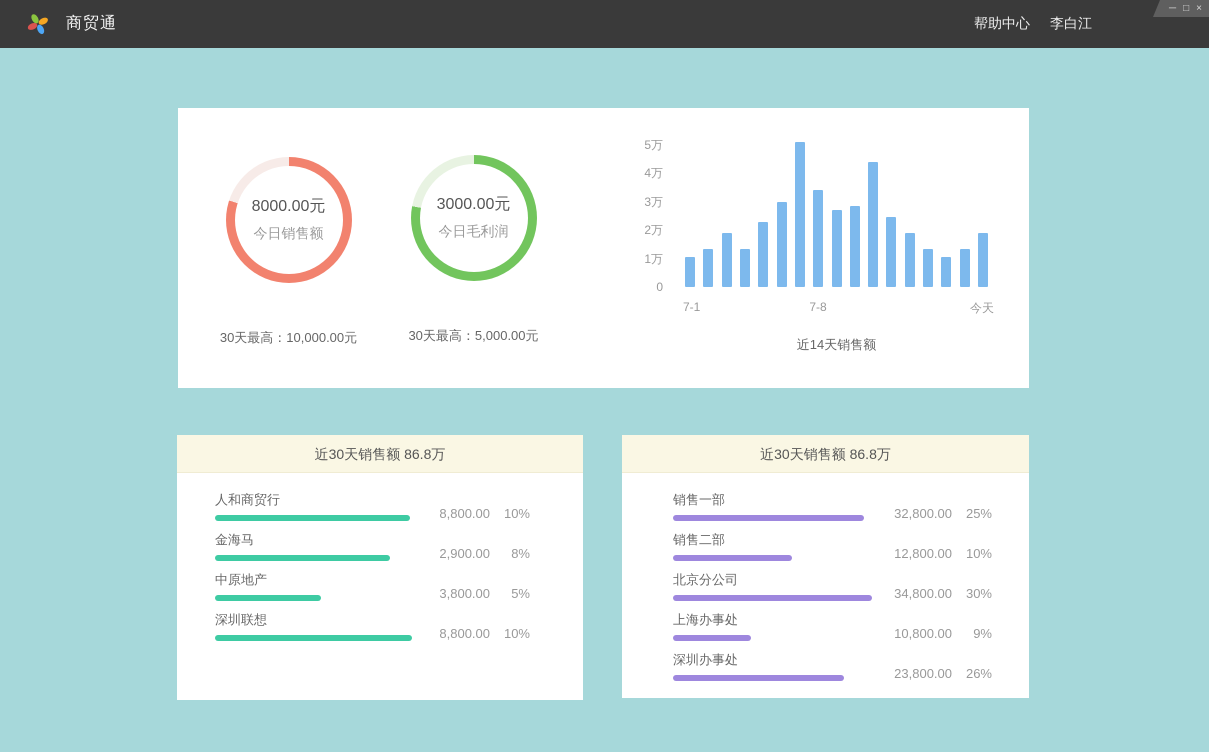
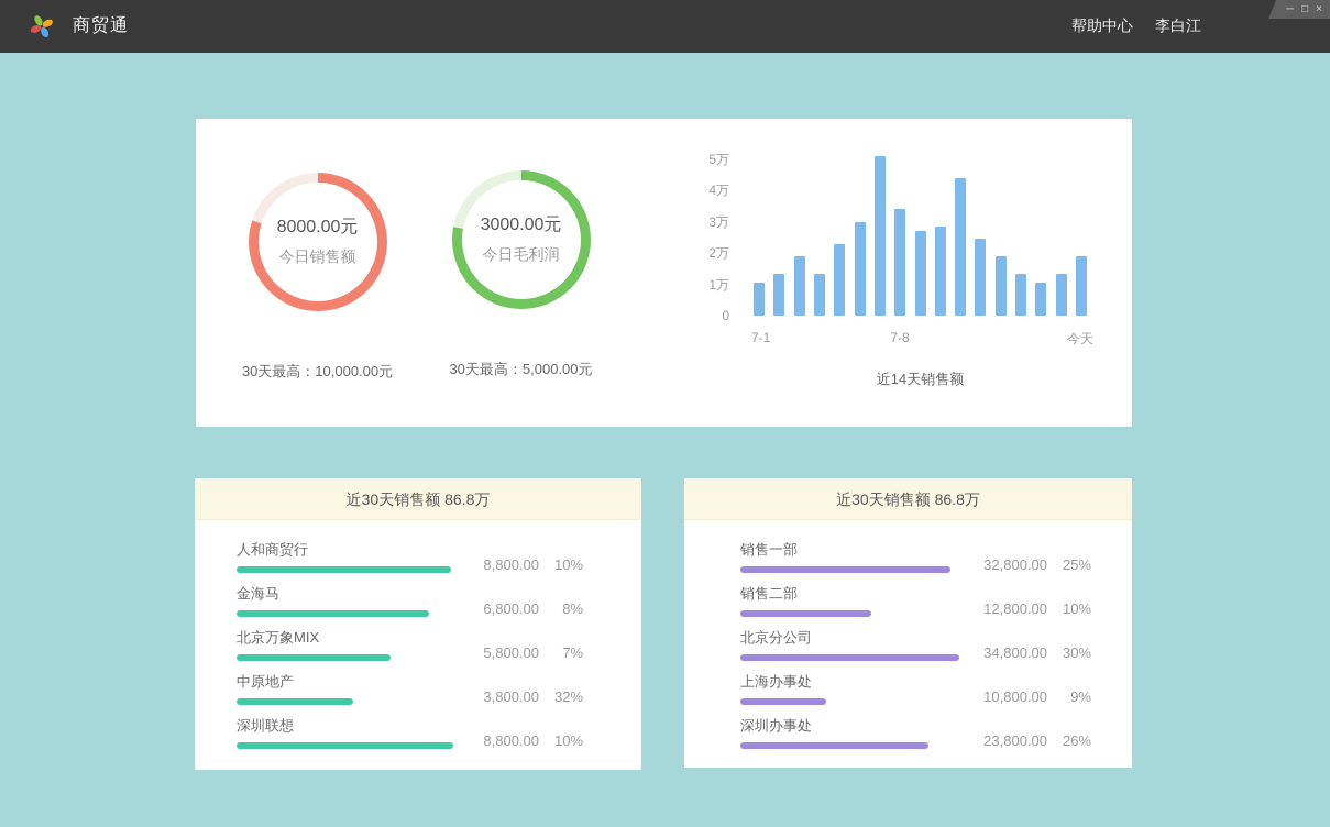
  商贸通
  帮助中心
  李白江
  ─
  □
  ×
  8000.00元
  今日销售额
  30天最高：10,000.00元
  3000.00元
  今日毛利润
  30天最高：5,000.00元
  5万
  4万
  3万
  2万
  1万
  0
  7-1
  7-8
  今天
  近14天销售额
  近30天销售额 86.8万
  人和商贸行
  8,800.00
  10%
  金海马
- 2,900.00
+ 6,800.00
  8%
+ 北京万象MIX
+ 5,800.00
+ 7%
  中原地产
  3,800.00
- 5%
+ 32%
  深圳联想
  8,800.00
  10%
  近30天销售额 86.8万
  销售一部
  32,800.00
  25%
  销售二部
  12,800.00
  10%
  北京分公司
  34,800.00
  30%
  上海办事处
  10,800.00
  9%
  深圳办事处
  23,800.00
  26%
